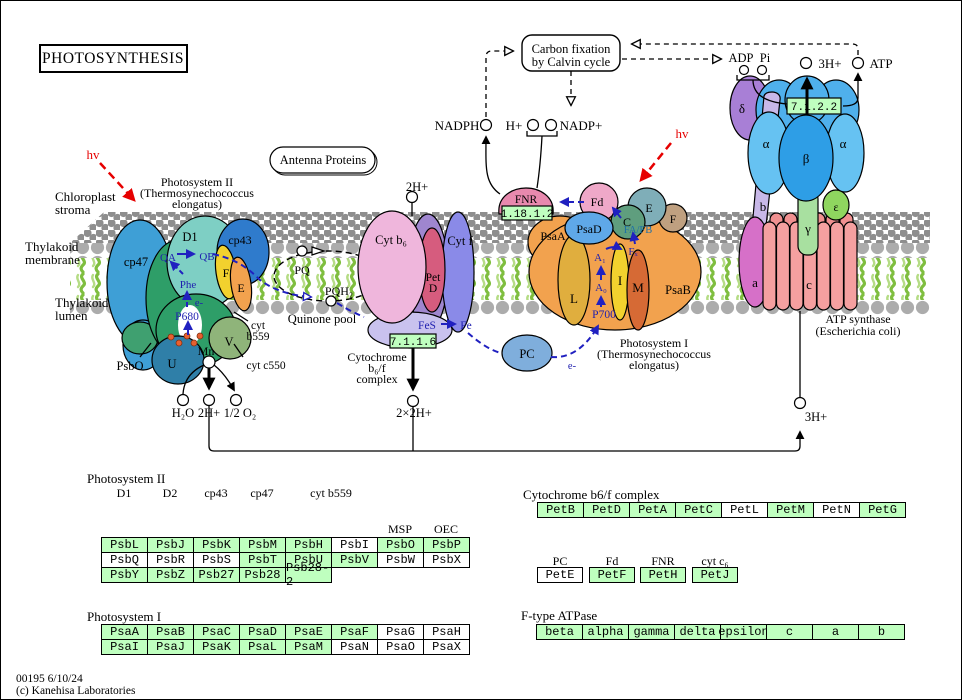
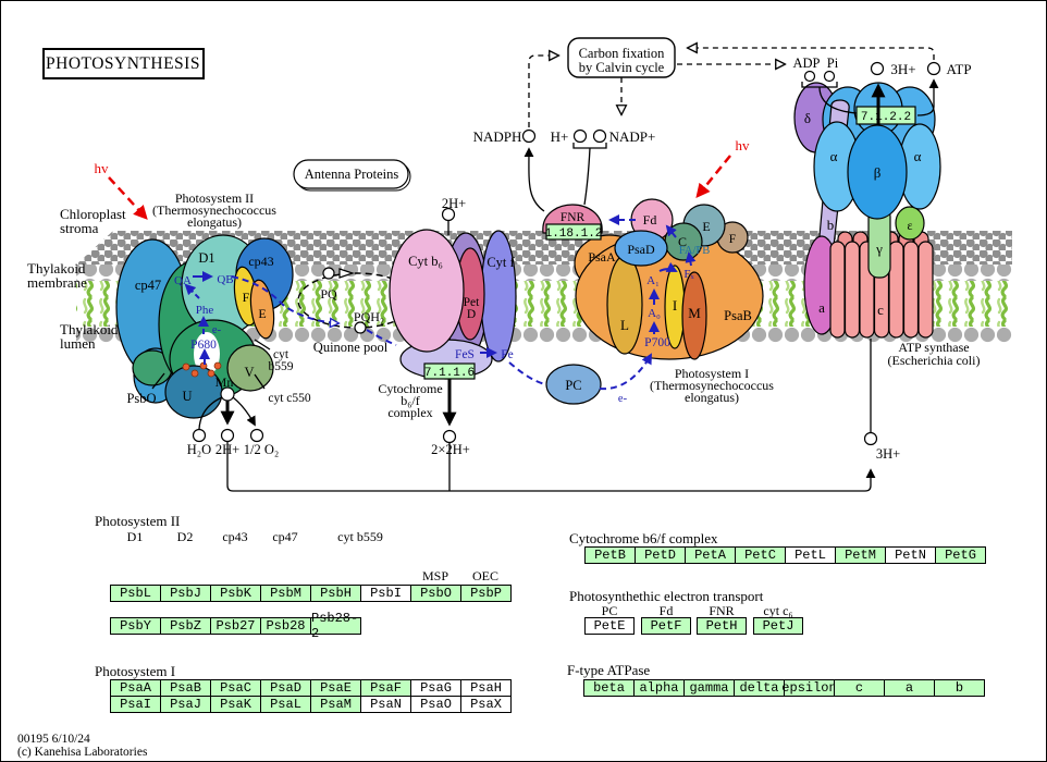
  PHOTOSYNTHESIS
  PQ
  PQH₂
  1.18.1.2
  7.1.1.6
  7..2.2
  Carbon fixation
  by Calvin cycle
  Antenna Proteins
  hv
  hv
  Chloroplast
  stroma
  Thylakoid
  membrane
  Thylakoid
  lumen
  Photosystem II
  (Thermosynechococcus
  elongatus)
  NADPH
  H+
  NADP+
  ADP
  Pi
  3H+
  ATP
  2H+
  H₂O
  2H+
  1/2 O₂
  2×2H+
  3H+
  cp47
  D1
  cp43
  QA
  QB
  Phe
  e-
  P680
  F
  E
  V
  U
  PsbO
  Mn
  cyt
  b559
  cyt c550
  Quinone pool
  Cyt b₆
  Pet
  D
  Cyt f
  FeS
  Fe
  Cytochrome
  b₆/f
  complex
  PC
  e-
  FNR
  Fd
  C
  FA/FB
  E
  F
  PsaD
  PsaA
  A₁
  A₀
  P700
  Fₓ
  L
  I
  M
  PsaB
  Photosystem I
  (Thermosynechococcus
  elongatus)
  δ
  α
  β
  α
  b
  ε
  γ
  a
  c
  ATP synthase
  (Escherichia coli)
  00195 6/10/24
  (c) Kanehisa Laboratories
  Photosystem II
  D1
  D2
  cp43
  cp47
  cyt b559
  MSP
  OEC
  PsbL
  PsbJ
  PsbK
  PsbM
  PsbH
  PsbI
  PsbO
  PsbP
- PsbQ
- PsbR
- PsbS
- PsbT
- PsbU
- PsbV
- PsbW
- PsbX
  PsbY
  PsbZ
  Psb27
  Psb28
  Psb28-2
  Photosystem I
  PsaA
  PsaB
  PsaC
  PsaD
  PsaE
  PsaF
  PsaG
  PsaH
  PsaI
  PsaJ
  PsaK
  PsaL
  PsaM
  PsaN
  PsaO
  PsaX
  Cytochrome b6/f complex
  PetB
  PetD
  PetA
  PetC
  PetL
  PetM
  PetN
  PetG
+ Photosynthethic electron transport
  PC
  Fd
  FNR
  cyt c₆
  PetE
  PetF
  PetH
  PetJ
  F-type ATPase
  beta
  alpha
  gamma
  delta
  epsilo
  c
  a
  b
